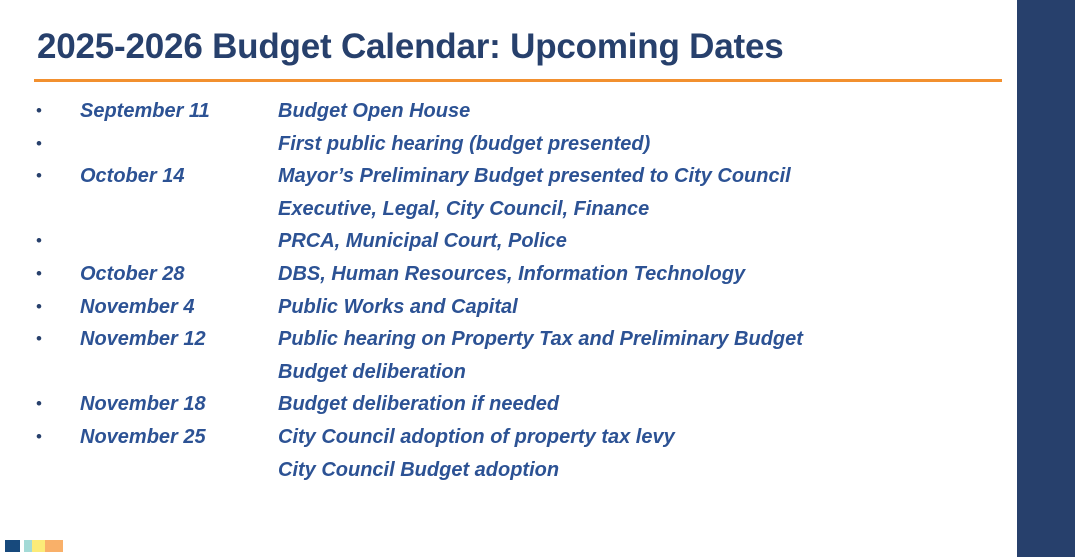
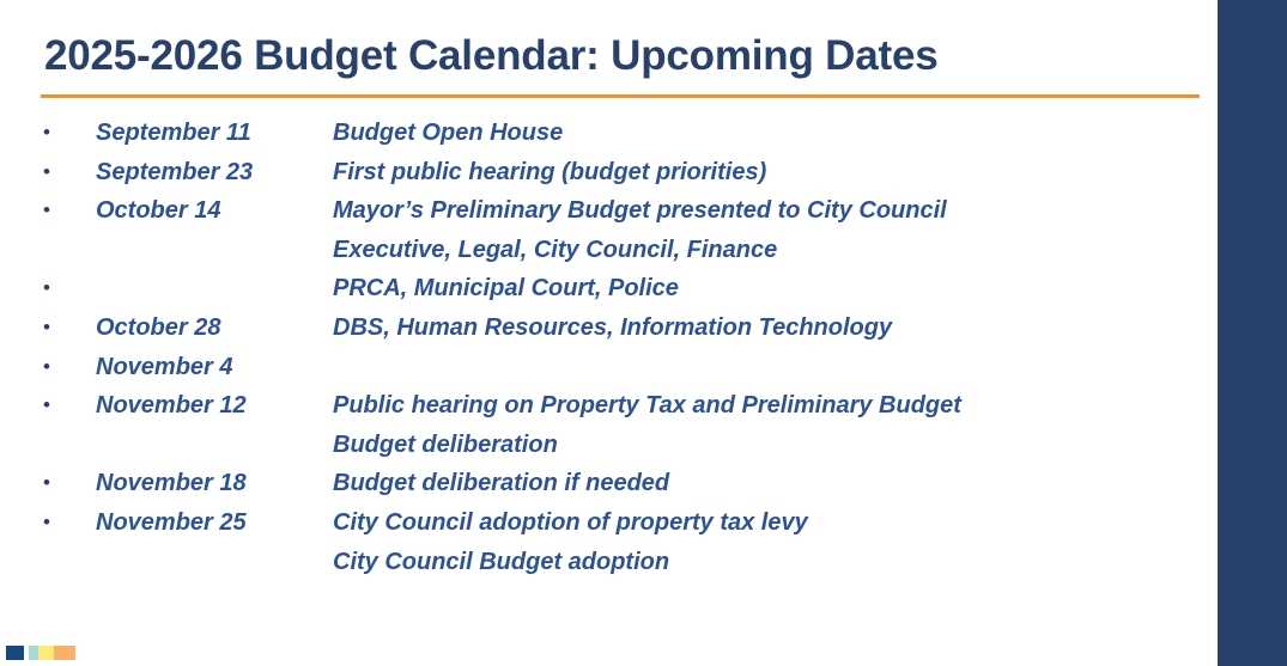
  2025-2026 Budget Calendar: Upcoming Dates
  •
  September 11
  Budget Open House
  •
+ September 23
- First public hearing (budget presented)
+ First public hearing (budget priorities)
  •
  October 14
  Mayor’s Preliminary Budget presented to City Council
  Executive, Legal, City Council, Finance
  •
  PRCA, Municipal Court, Police
  •
  October 28
  DBS, Human Resources, Information Technology
  •
  November 4
- Public Works and Capital
  •
  November 12
  Public hearing on Property Tax and Preliminary Budget
  Budget deliberation
  •
  November 18
  Budget deliberation if needed
  •
  November 25
  City Council adoption of property tax levy
  City Council Budget adoption
